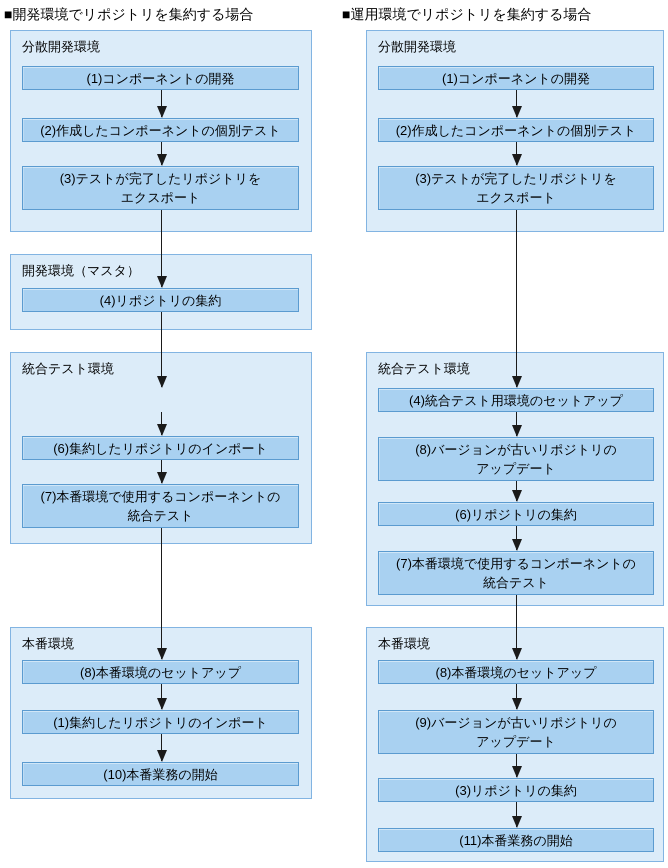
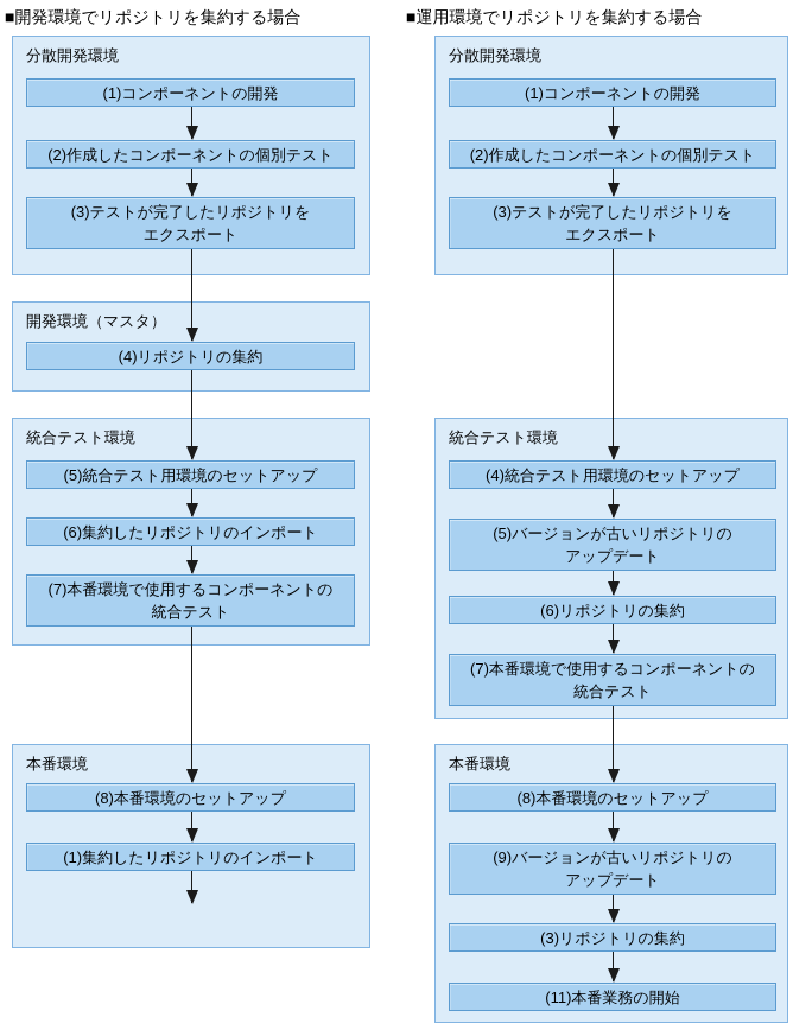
  ■開発環境でリポジトリを集約する場合
  ■運用環境でリポジトリを集約する場合
  分散開発環境
  (1)コンポーネントの開発
  (2)作成したコンポーネントの個別テスト
  (3)テストが完了したリポジトリを
  エクスポート
  開発環境（マスタ）
  (4)リポジトリの集約
  統合テスト環境
+ (5)統合テスト用環境のセットアップ
  (6)集約したリポジトリのインポート
  (7)本番環境で使用するコンポーネントの
  統合テスト
  本番環境
  (8)本番環境のセットアップ
  (1)集約したリポジトリのインポート
- (10)本番業務の開始
  分散開発環境
  (1)コンポーネントの開発
  (2)作成したコンポーネントの個別テスト
  (3)テストが完了したリポジトリを
  エクスポート
  統合テスト環境
  (4)統合テスト用環境のセットアップ
- (8)バージョンが古いリポジトリの
+ (5)バージョンが古いリポジトリの
  アップデート
  (6)リポジトリの集約
  (7)本番環境で使用するコンポーネントの
  統合テスト
  本番環境
  (8)本番環境のセットアップ
  (9)バージョンが古いリポジトリの
  アップデート
  (3)リポジトリの集約
  (11)本番業務の開始
